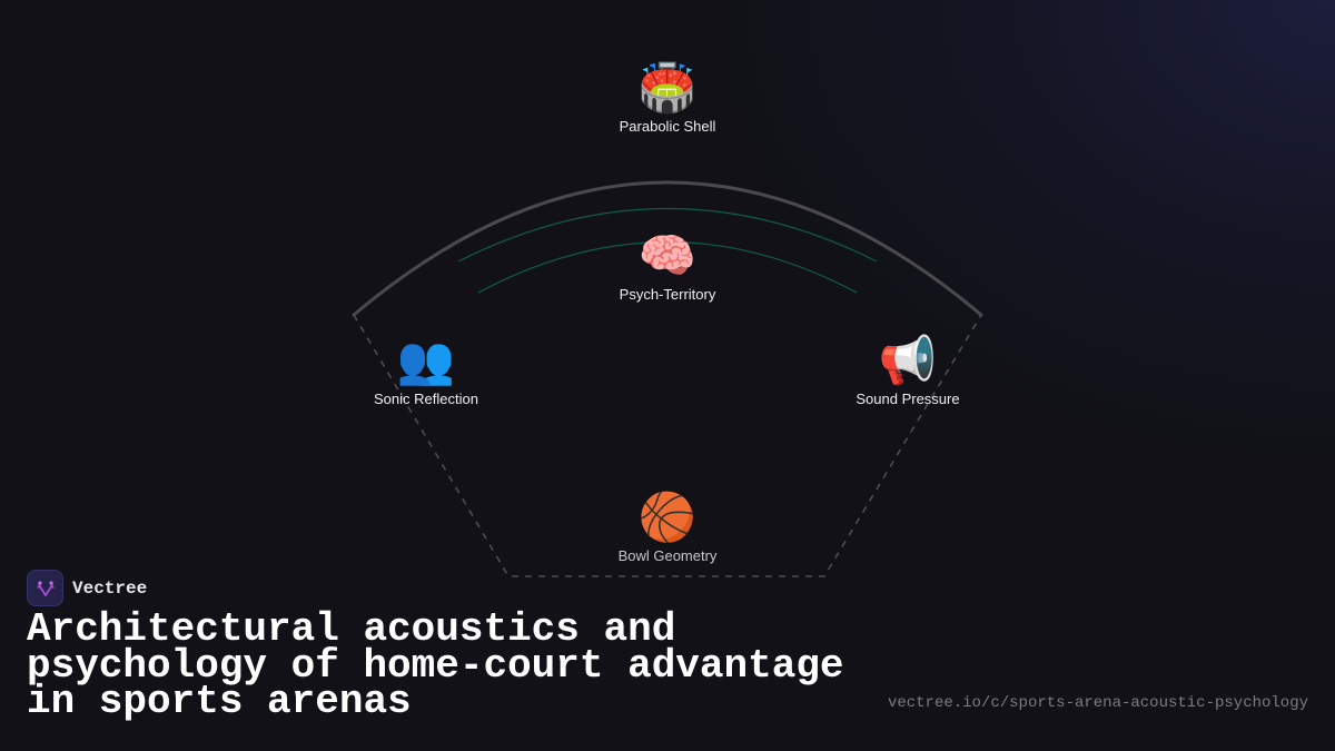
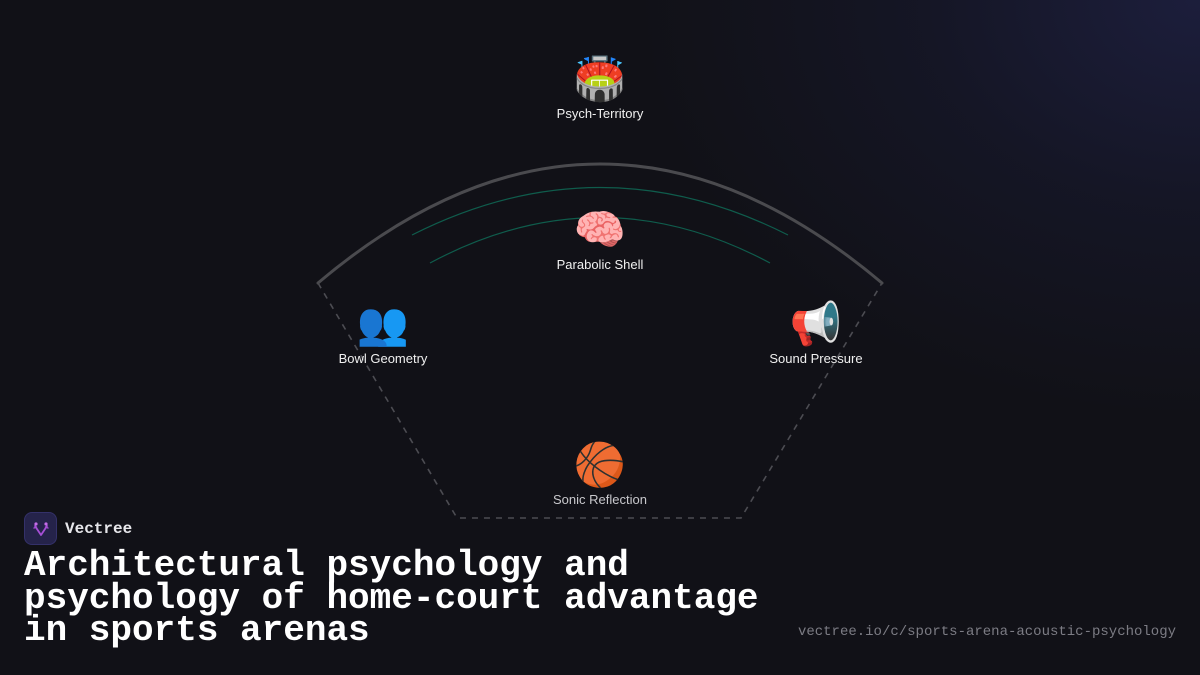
  🏟️
- Parabolic Shell
+ Psych-Territory
  🧠
- Psych-Territory
+ Parabolic Shell
  👥
- Sonic Reflection
+ Bowl Geometry
  📢
  Sound Pressure
  🏀
- Bowl Geometry
+ Sonic Reflection
  Vectree
- Architectural acoustics and psychology of home-court advantage in sports arenas
+ Architectural psychology and psychology of home-court advantage in sports arenas
  vectree.io/c/sports-arena-acoustic-psychology
